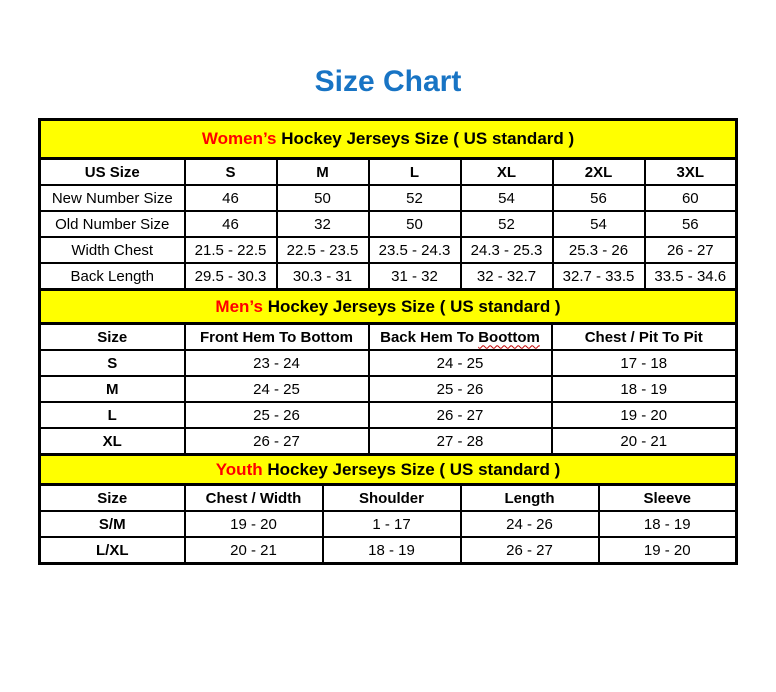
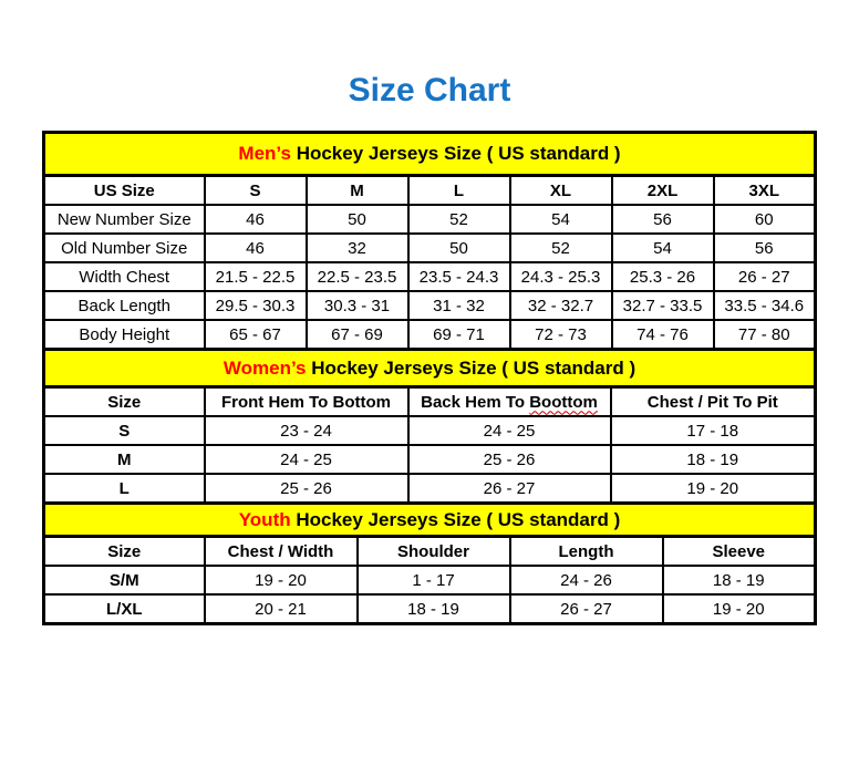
  Size Chart
- Women’s Hockey Jerseys Size ( US standard )
+ Men’s Hockey Jerseys Size ( US standard )
  US Size	S	M	L	XL	2XL	3XL
  New Number Size	46	50	52	54	56	60
  Old Number Size	46	32	50	52	54	56
  Width Chest	21.5 - 22.5	22.5 - 23.5	23.5 - 24.3	24.3 - 25.3	25.3 - 26	26 - 27
  Back Length	29.5 - 30.3	30.3 - 31	31 - 32	32 - 32.7	32.7 - 33.5	33.5 - 34.6
+ Body Height	65 - 67	67 - 69	69 - 71	72 - 73	74 - 76	77 - 80
- Men’s Hockey Jerseys Size ( US standard )
+ Women’s Hockey Jerseys Size ( US standard )
  Size	Front Hem To Bottom	Back Hem To Boottom	Chest / Pit To Pit
  S	23 - 24	24 - 25	17 - 18
  M	24 - 25	25 - 26	18 - 19
  L	25 - 26	26 - 27	19 - 20
- XL	26 - 27	27 - 28	20 - 21
  Youth Hockey Jerseys Size ( US standard )
  Size	Chest / Width	Shoulder	Length	Sleeve
  S/M	19 - 20	1 - 17	24 - 26	18 - 19
  L/XL	20 - 21	18 - 19	26 - 27	19 - 20
